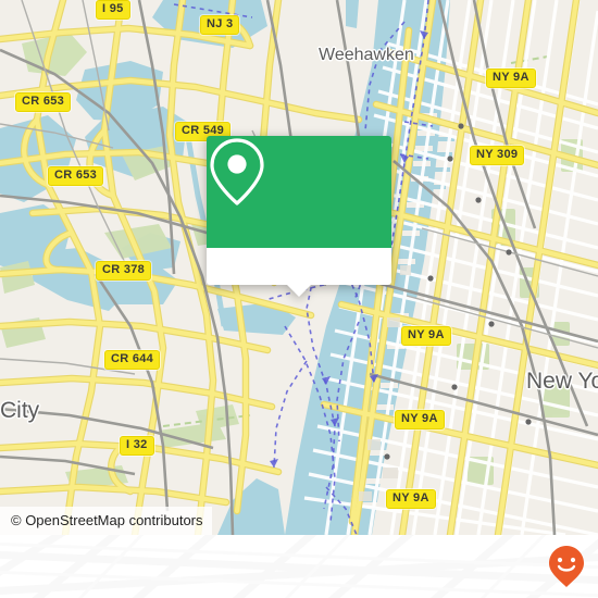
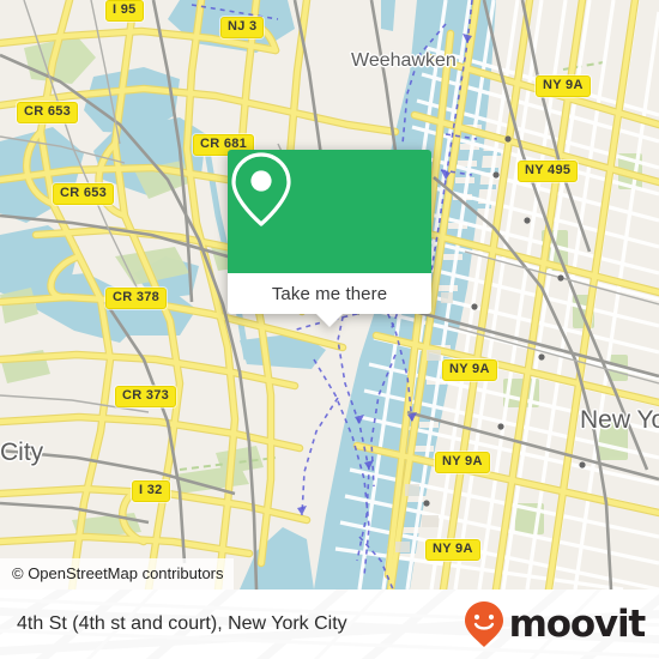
  I 95
  NJ 3
  NY 9A
  CR 653
- CR 549
+ CR 681
- NY 309
+ NY 495
  CR 653
  CR 378
  NY 9A
- CR 644
+ CR 373
  NY 9A
  I 32
  NY 9A
  Weehawken
  New Yo
  City
  © OpenStreetMap contributors
+ Take me there
+ 4th St (4th st and court), New York City
+ moovit
